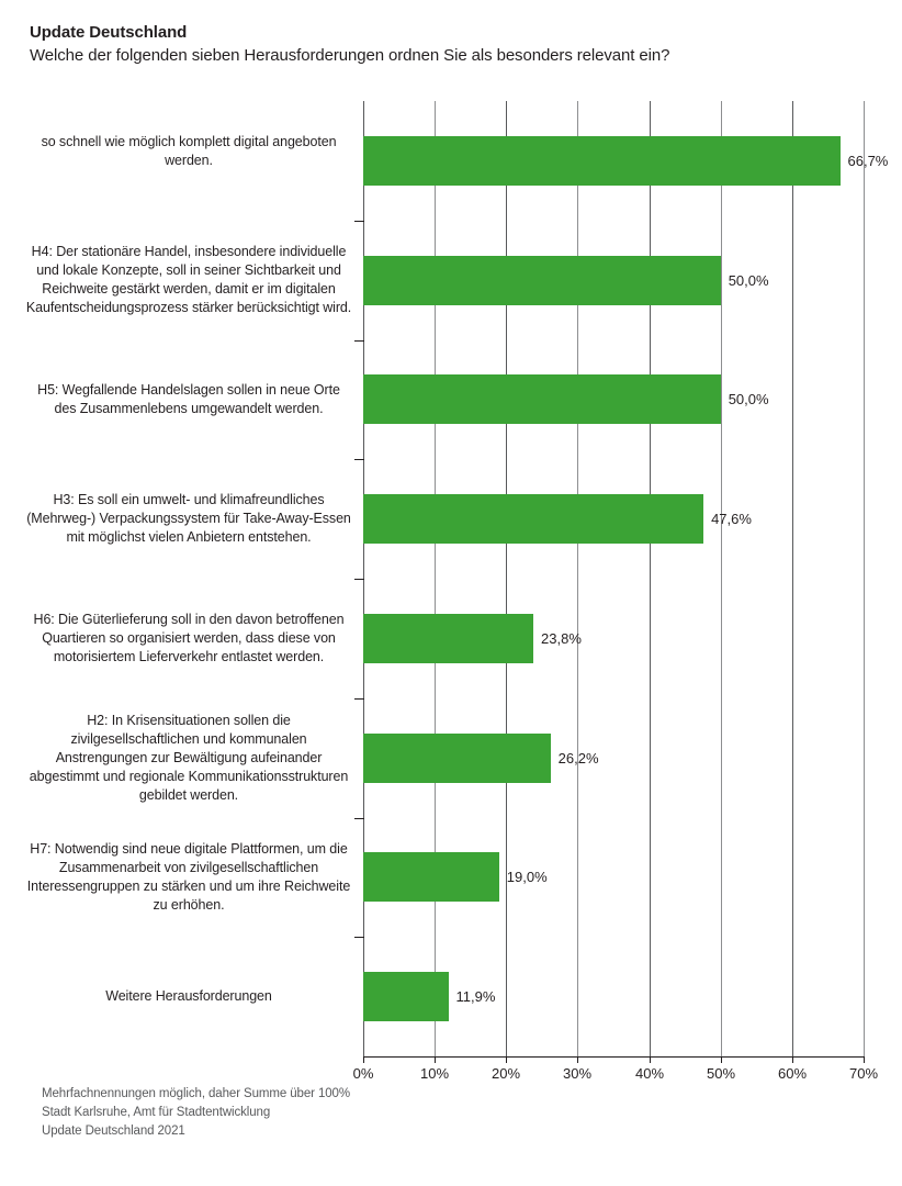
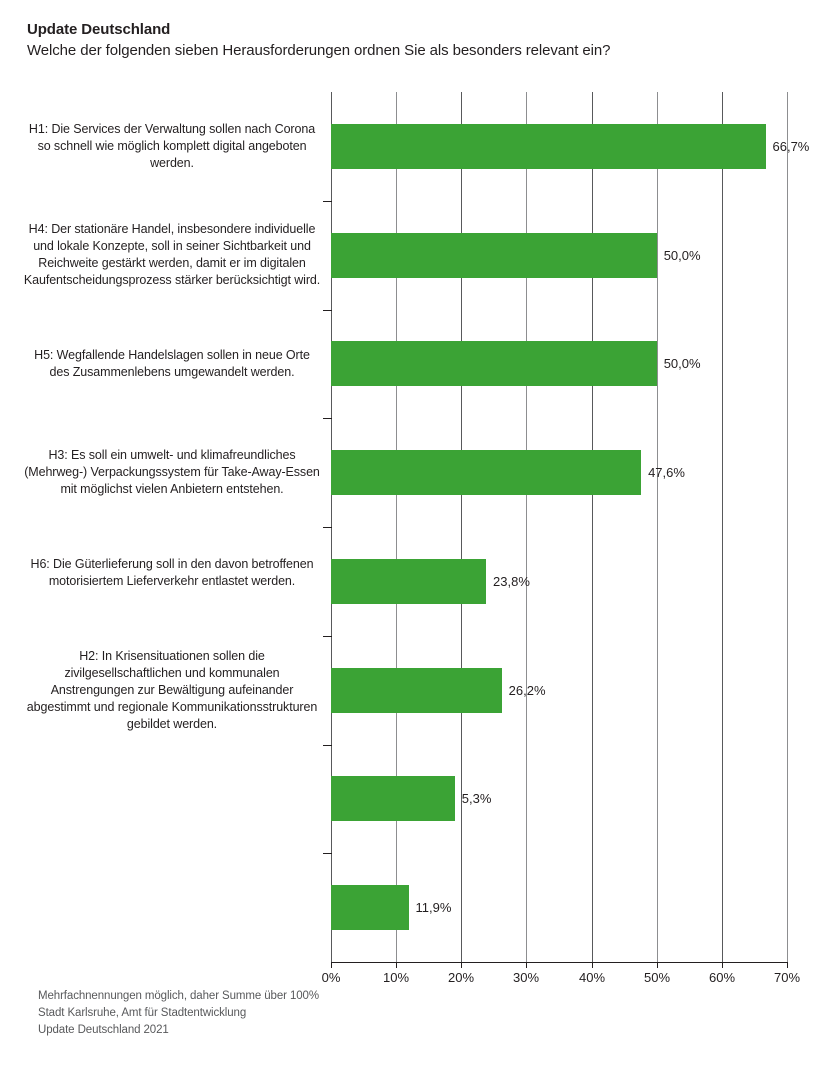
  Update Deutschland
  Welche der folgenden sieben Herausforderungen ordnen Sie als besonders relevant ein?
+ H1: Die Services der Verwaltung sollen nach Corona
  so schnell wie möglich komplett digital angeboten
  werden.
  H4: Der stationäre Handel, insbesondere individuelle
  und lokale Konzepte, soll in seiner Sichtbarkeit und
  Reichweite gestärkt werden, damit er im digitalen
  Kaufentscheidungsprozess stärker berücksichtigt wird.
  H5: Wegfallende Handelslagen sollen in neue Orte
  des Zusammenlebens umgewandelt werden.
  H3: Es soll ein umwelt- und klimafreundliches
  (Mehrweg-) Verpackungssystem für Take-Away-Essen
  mit möglichst vielen Anbietern entstehen.
  H6: Die Güterlieferung soll in den davon betroffenen
- Quartieren so organisiert werden, dass diese von
  motorisiertem Lieferverkehr entlastet werden.
  H2: In Krisensituationen sollen die
  zivilgesellschaftlichen und kommunalen
  Anstrengungen zur Bewältigung aufeinander
  abgestimmt und regionale Kommunikationsstrukturen
  gebildet werden.
- H7: Notwendig sind neue digitale Plattformen, um die
- Zusammenarbeit von zivilgesellschaftlichen
- Interessengruppen zu stärken und um ihre Reichweite
- zu erhöhen.
- Weitere Herausforderungen
  66,7%
  50,0%
  50,0%
  47,6%
  23,8%
  26,2%
- 19,0%
+ 5,3%
  11,9%
  0%
  10%
  20%
  30%
  40%
  50%
  60%
  70%
  Mehrfachnennungen möglich, daher Summe über 100%
  Stadt Karlsruhe, Amt für Stadtentwicklung
  Update Deutschland 2021
